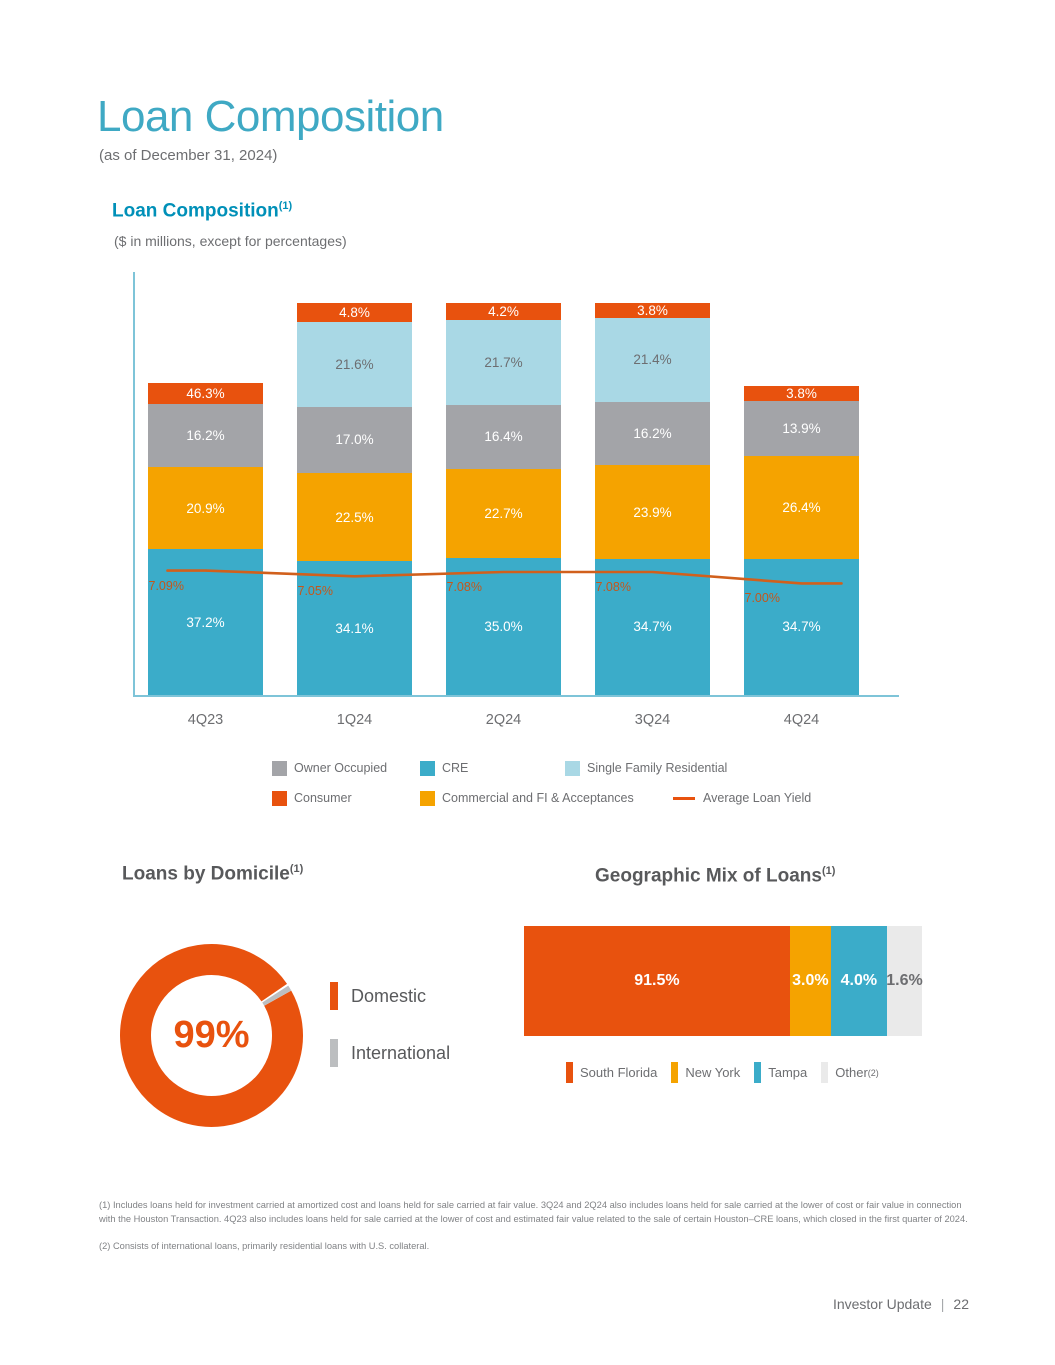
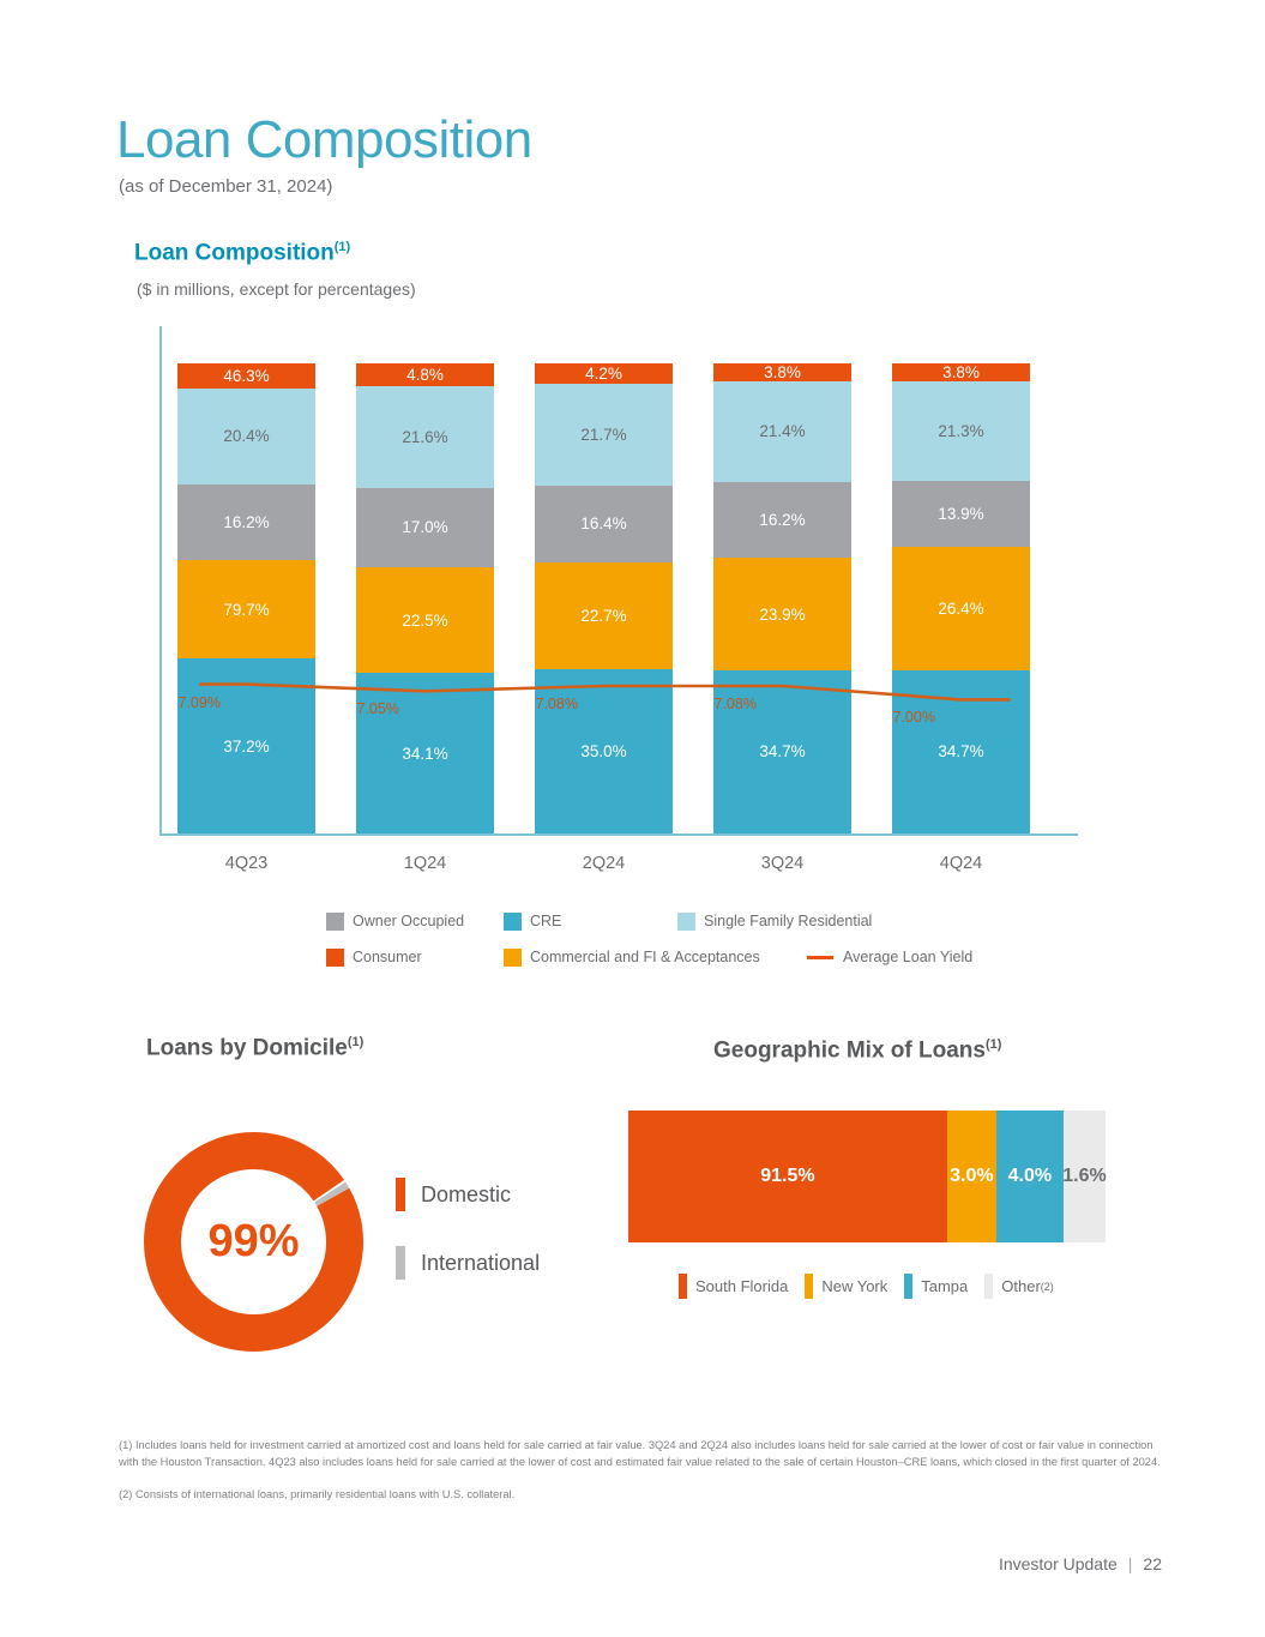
  Loan Composition
  (as of December 31, 2024)
  Loan Composition(1)
  ($ in millions, except for percentages)
  46.3%
+ 20.4%
  16.2%
- 20.9%
+ 79.7%
  37.2%
  4.8%
  21.6%
  17.0%
  22.5%
  34.1%
  4.2%
  21.7%
  16.4%
  22.7%
  35.0%
  3.8%
  21.4%
  16.2%
  23.9%
  34.7%
  3.8%
+ 21.3%
  13.9%
  26.4%
  34.7%
  7.09%
  7.05%
  7.08%
  7.08%
  7.00%
  4Q23
  1Q24
  2Q24
  3Q24
  4Q24
  Owner Occupied
  CRE
  Single Family Residential
  Consumer
  Commercial and FI & Acceptances
  Average Loan Yield
  Loans by Domicile(1)
  99%
  Domestic
  International
  Geographic Mix of Loans(1)
  91.5%
  3.0%
  4.0%
  1.6%
  South Florida
  New York
  Tampa
  Other
  (2)
  (1) Includes loans held for investment carried at amortized cost and loans held for sale carried at fair value. 3Q24 and 2Q24 also includes loans held for sale carried at the lower of cost or fair value in connection with the Houston Transaction. 4Q23 also includes loans held for sale carried at the lower of cost and estimated fair value related to the sale of certain Houston–CRE loans, which closed in the first quarter of 2024.
  (2) Consists of international loans, primarily residential loans with U.S. collateral.
  Investor Update | 22
